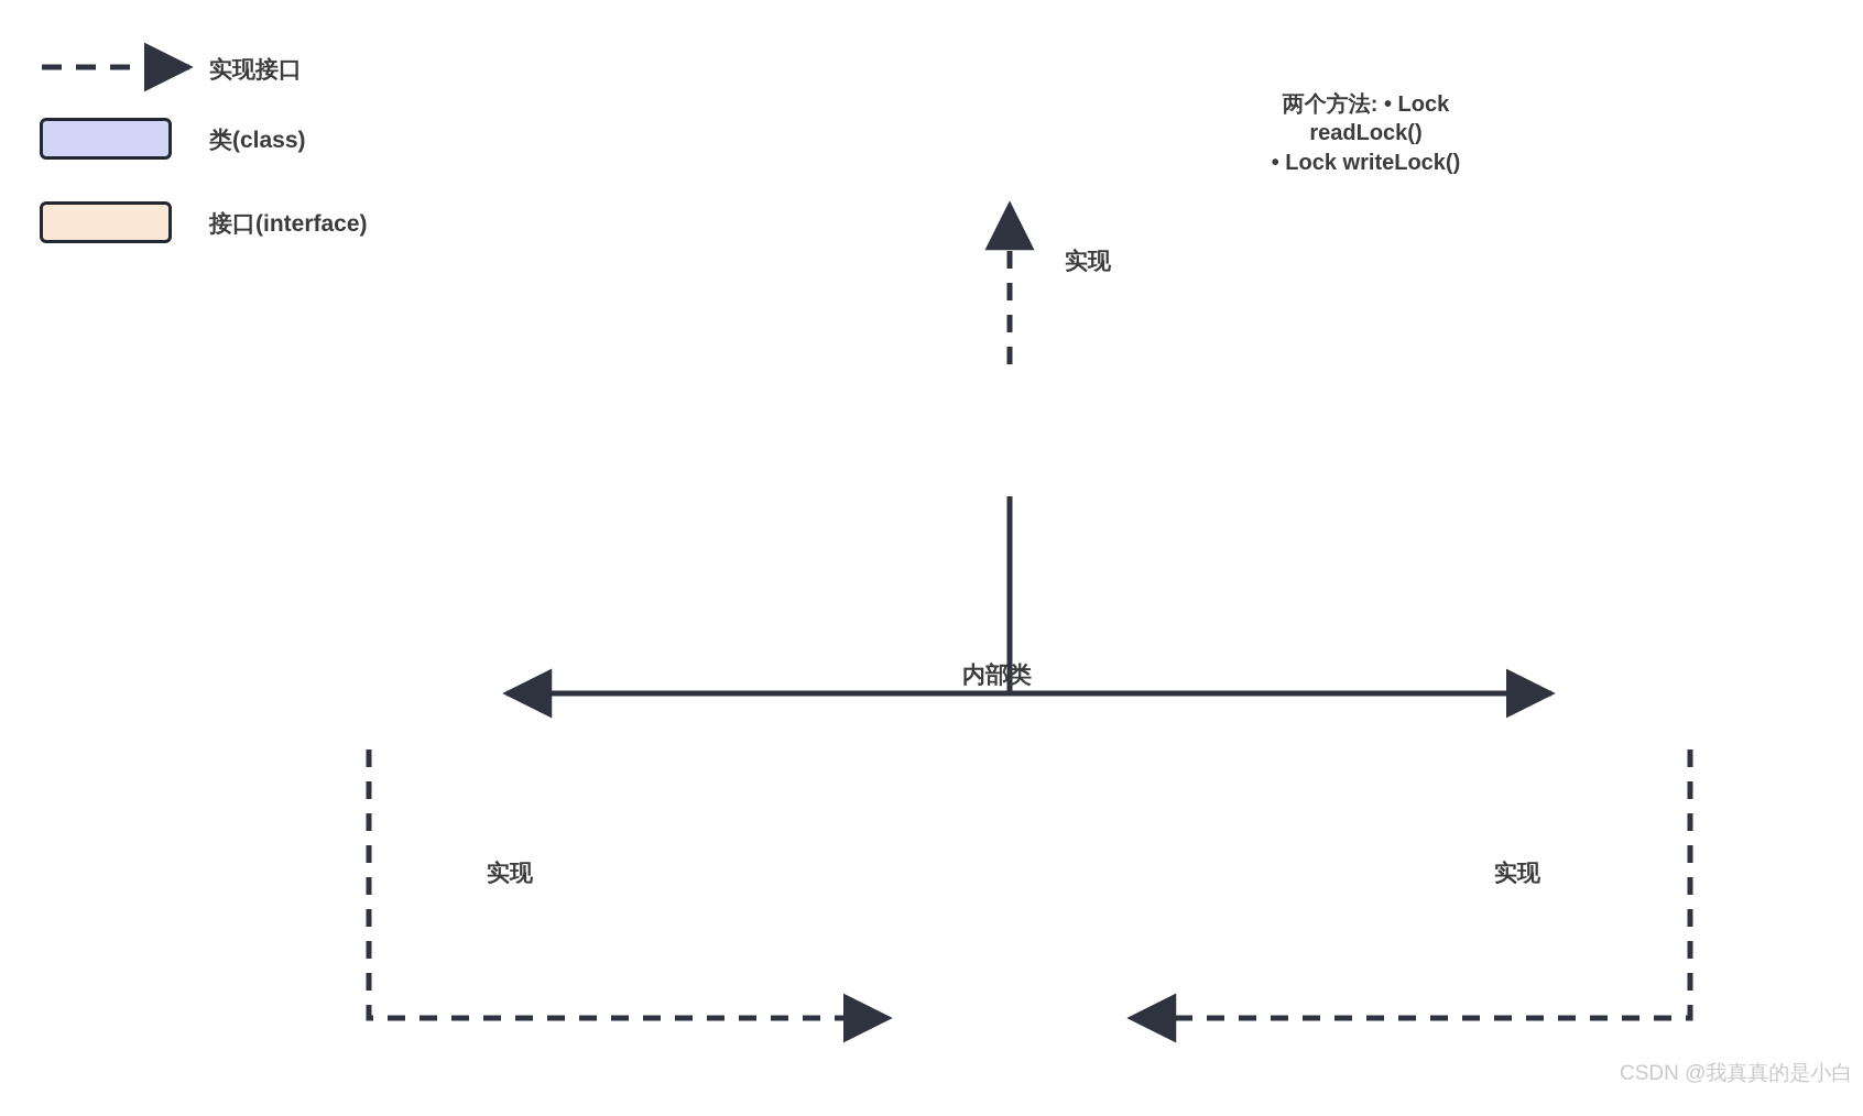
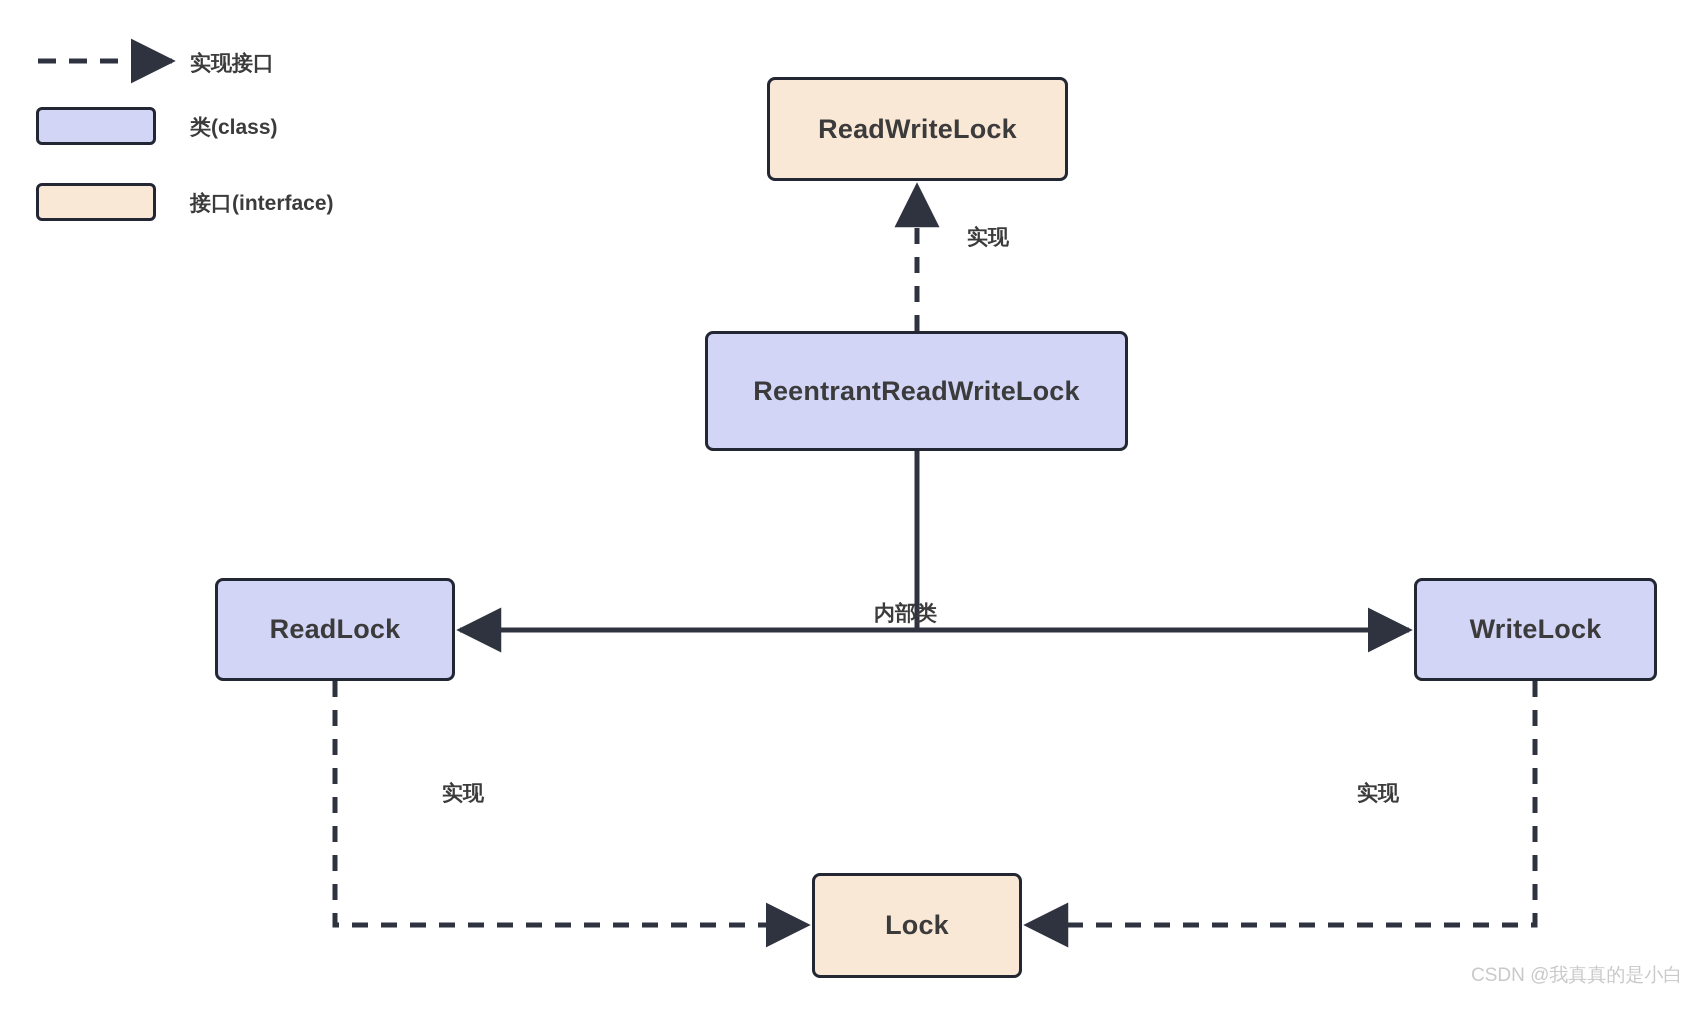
  实现接口
  类(class)
  接口(interface)
+ ReadWriteLock
+ ReentrantReadWriteLock
+ ReadLock
+ WriteLock
+ Lock
  实现
  内部类
  实现
  实现
- 两个方法: • Lock
- readLock()
- • Lock writeLock()
  CSDN @我真真的是小白
